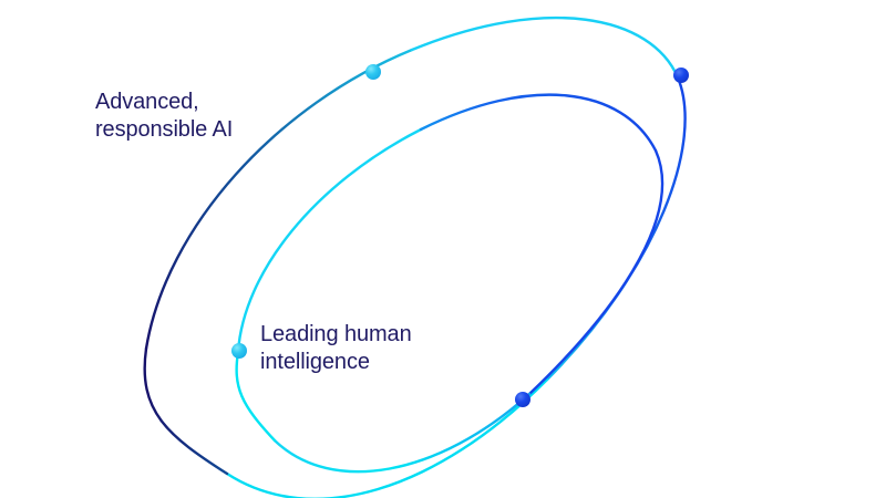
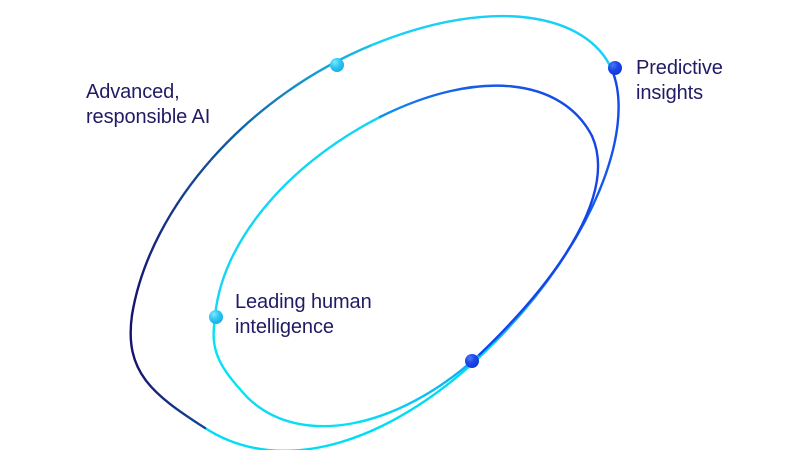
  Advanced,
  responsible AI
+ Predictive
+ insights
  Leading human
  intelligence
